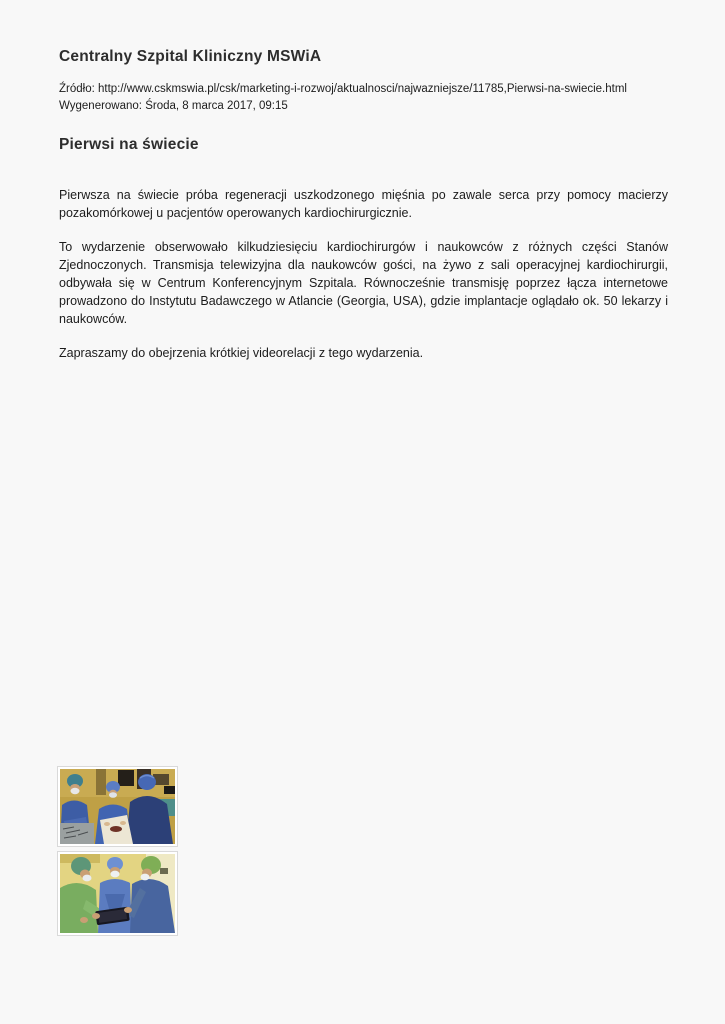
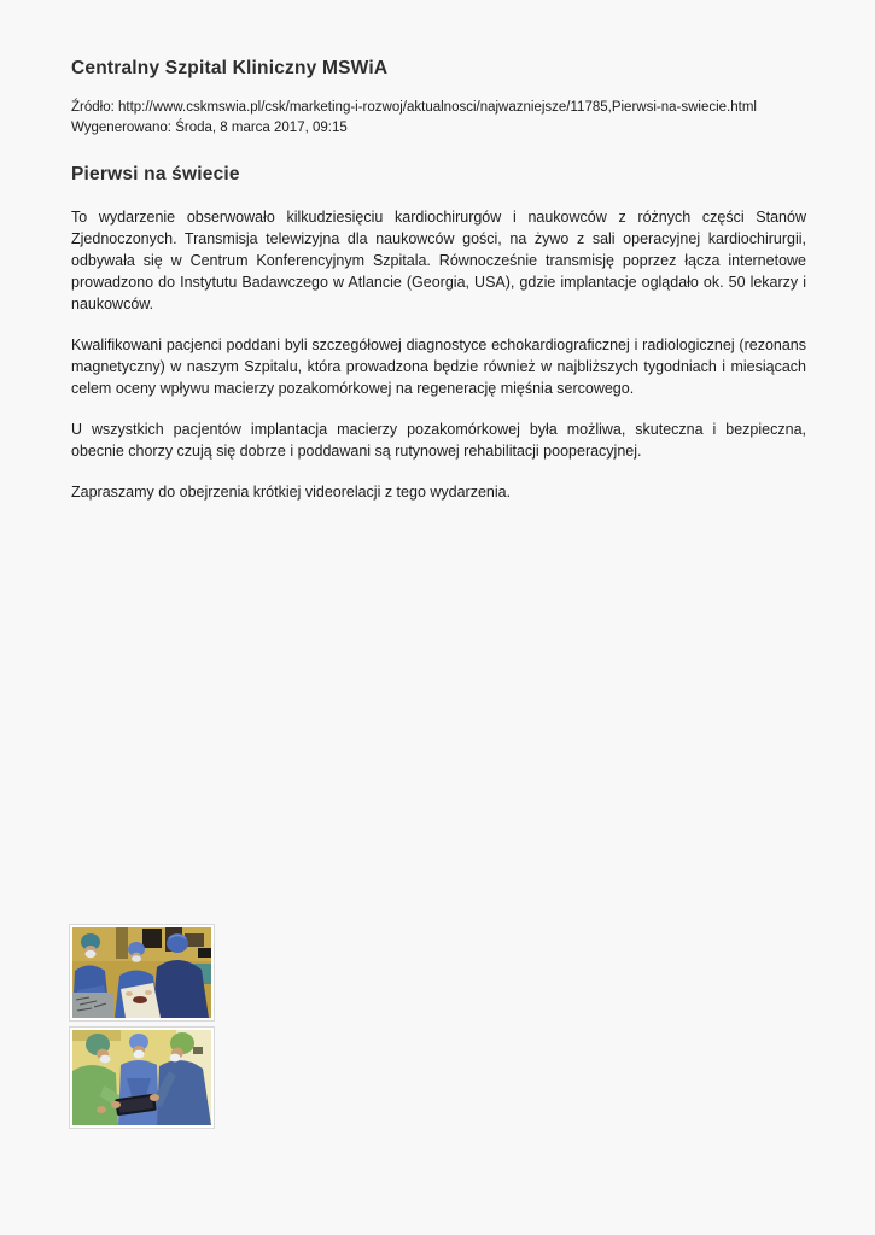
  Centralny Szpital Kliniczny MSWiA
  Źródło: http://www.cskmswia.pl/csk/marketing-i-rozwoj/aktualnosci/najwazniejsze/11785,Pierwsi-na-swiecie.html
  Wygenerowano: Środa, 8 marca 2017, 09:15
  Pierwsi na świecie
- Pierwsza na świecie próba regeneracji uszkodzonego mięśnia po zawale serca przy pomocy macierzy pozakomórkowej u pacjentów operowanych kardiochirurgicznie.
  To wydarzenie obserwowało kilkudziesięciu kardiochirurgów i naukowców z różnych części Stanów Zjednoczonych. Transmisja telewizyjna dla naukowców gości, na żywo z sali operacyjnej kardiochirurgii, odbywała się w Centrum Konferencyjnym Szpitala. Równocześnie transmisję poprzez łącza internetowe prowadzono do Instytutu Badawczego w Atlancie (Georgia, USA), gdzie implantacje oglądało ok. 50 lekarzy i naukowców.
+ Kwalifikowani pacjenci poddani byli szczegółowej diagnostyce echokardiograficznej i radiologicznej (rezonans magnetyczny) w naszym Szpitalu, która prowadzona będzie również w najbliższych tygodniach i miesiącach celem oceny wpływu macierzy pozakomórkowej na regenerację mięśnia sercowego.
+ U wszystkich pacjentów implantacja macierzy pozakomórkowej była możliwa, skuteczna i bezpieczna, obecnie chorzy czują się dobrze i poddawani są rutynowej rehabilitacji pooperacyjnej.
  Zapraszamy do obejrzenia krótkiej videorelacji z tego wydarzenia.
